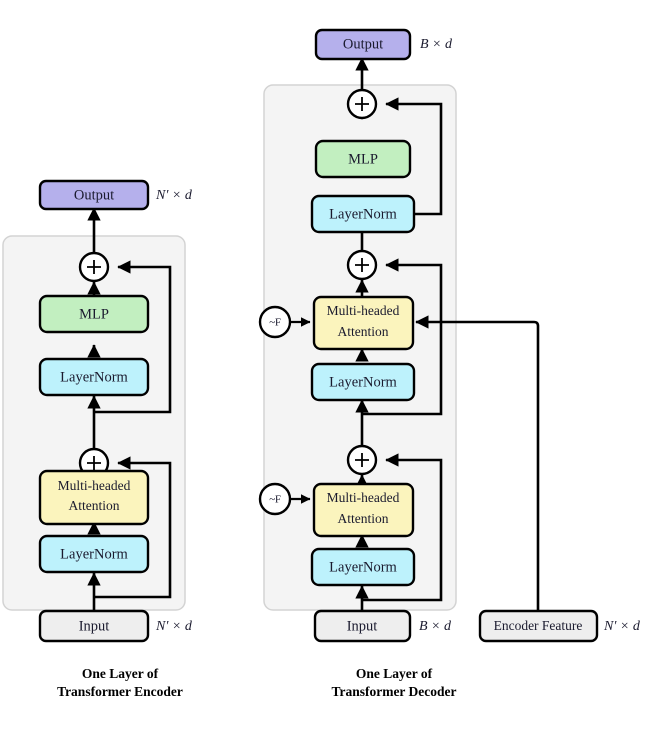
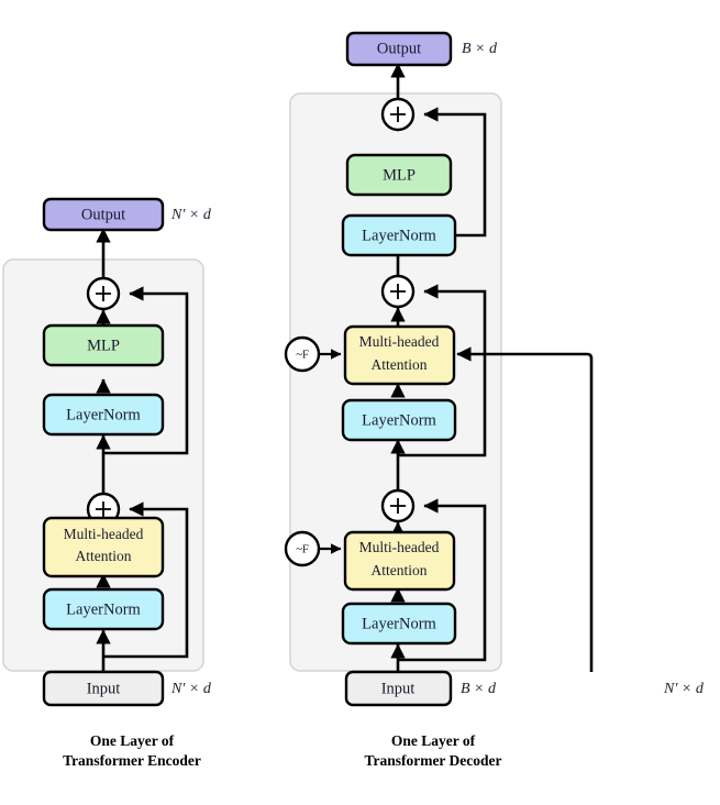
  Output
  N′ × d
  MLP
  LayerNorm
  Multi-headed
  Attention
  LayerNorm
  Input
  N′ × d
  One Layer of
  Transformer Encoder
  Output
  B × d
  MLP
  LayerNorm
  Multi-headed
  Attention
  ~F
  LayerNorm
  Multi-headed
  Attention
  ~F
  LayerNorm
  Input
  B × d
- Encoder Feature
  N′ × d
  One Layer of
  Transformer Decoder
